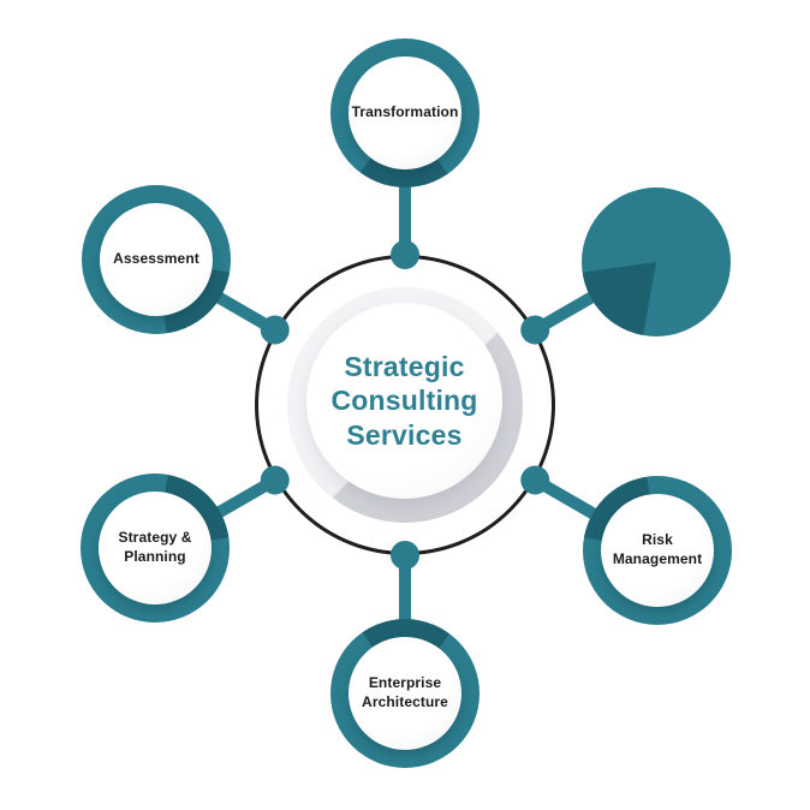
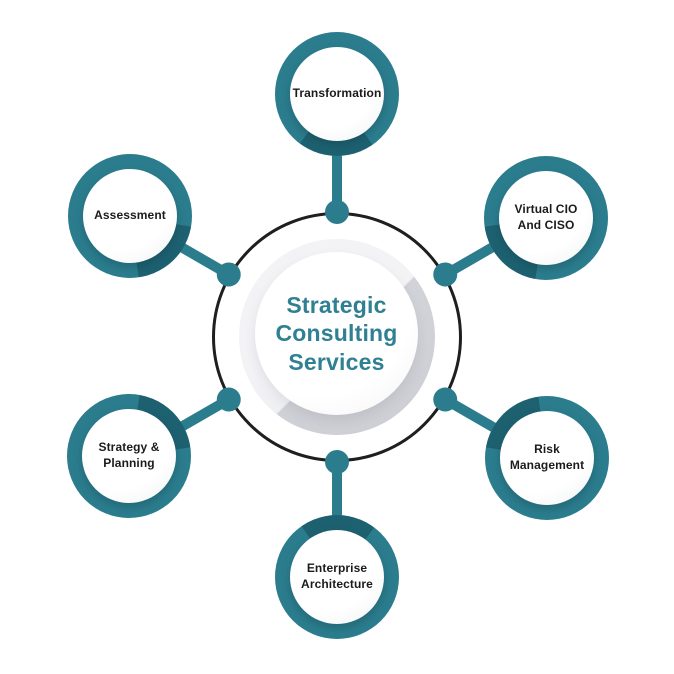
  Strategic
  Consulting
  Services
  Transformation
+ Virtual CIO
+ And CISO
  Risk
  Management
  Enterprise
  Architecture
  Strategy &
  Planning
  Assessment
